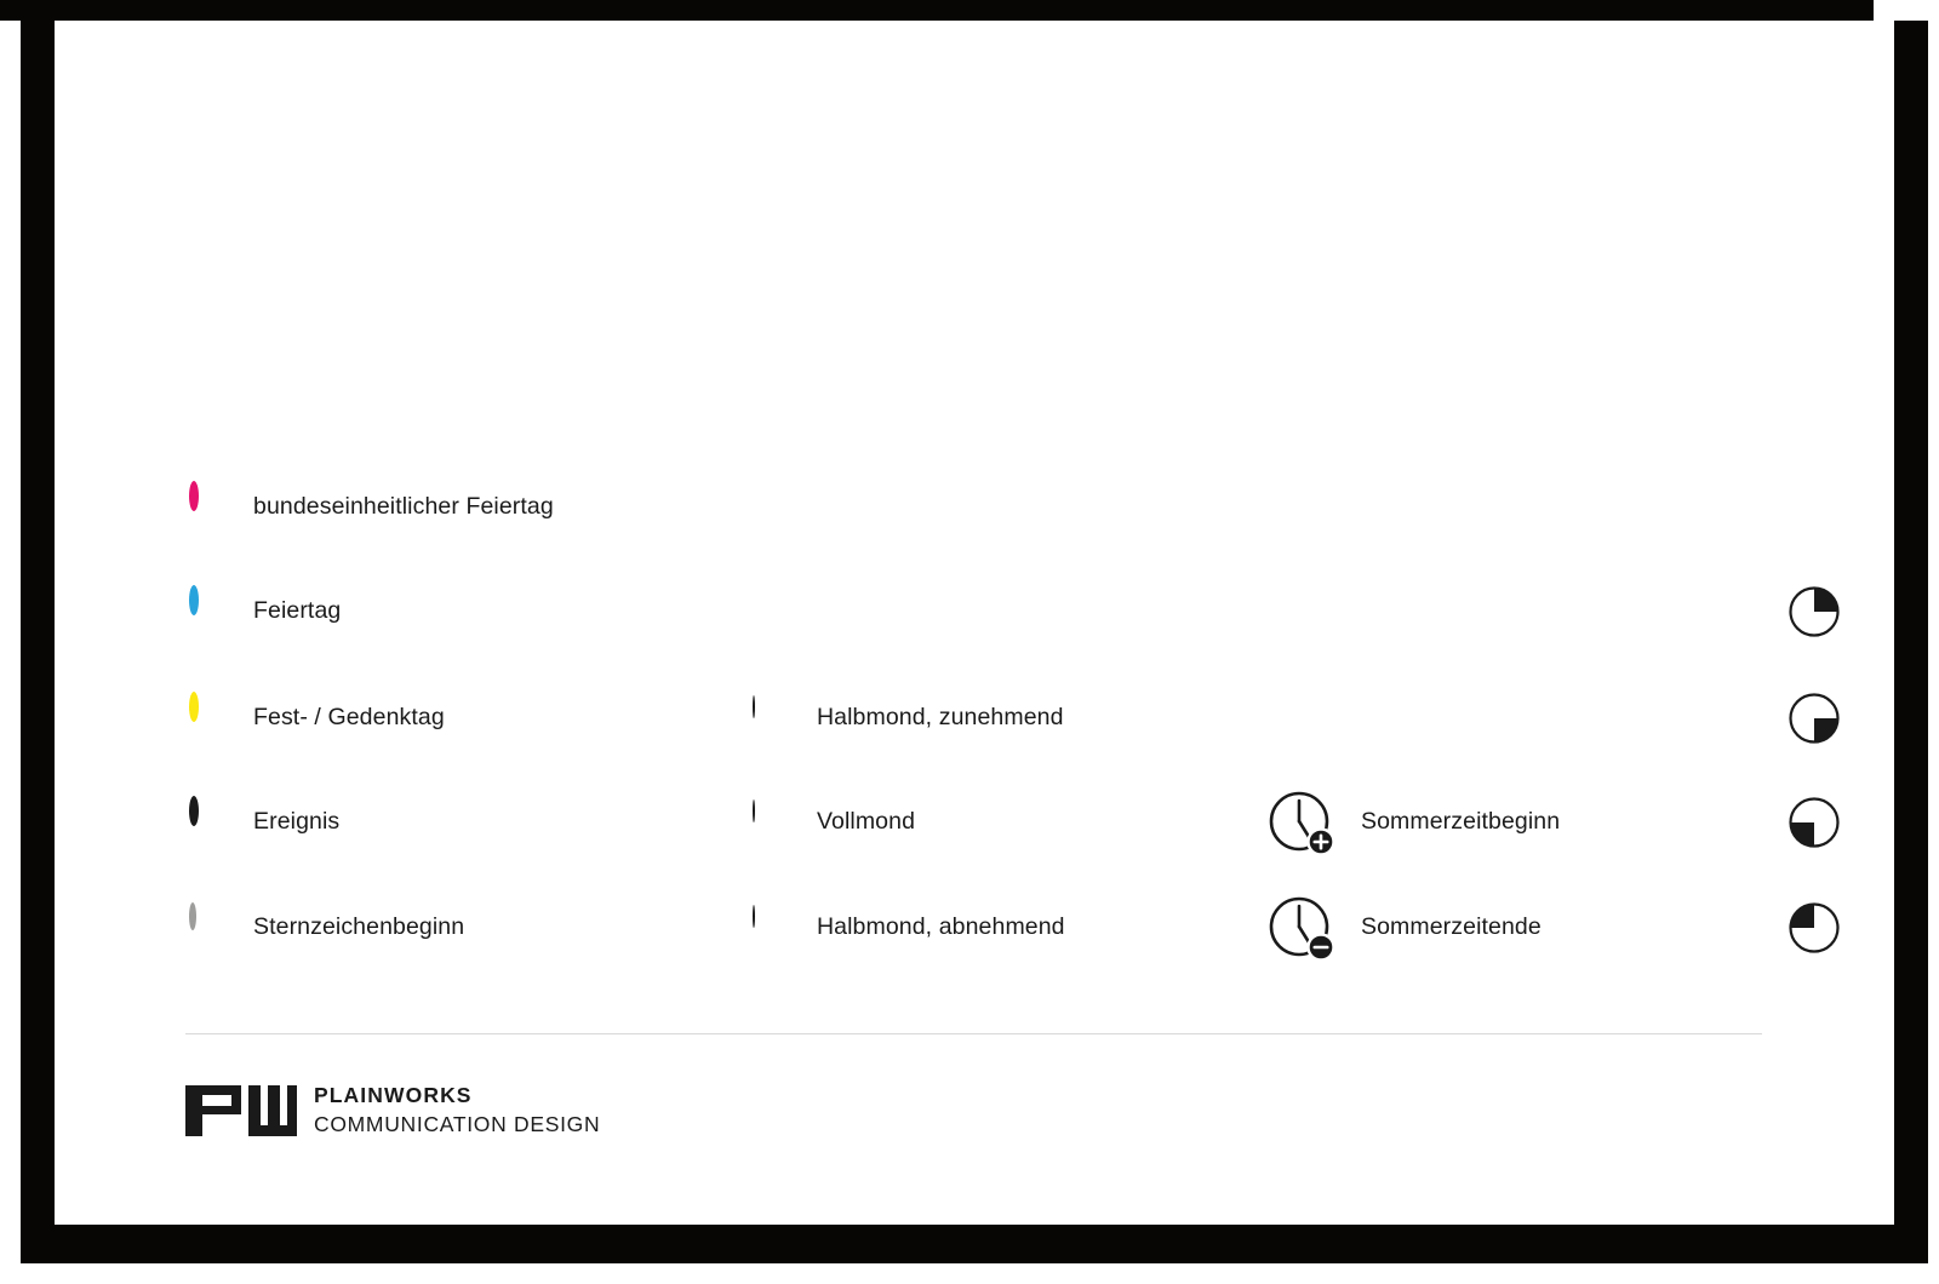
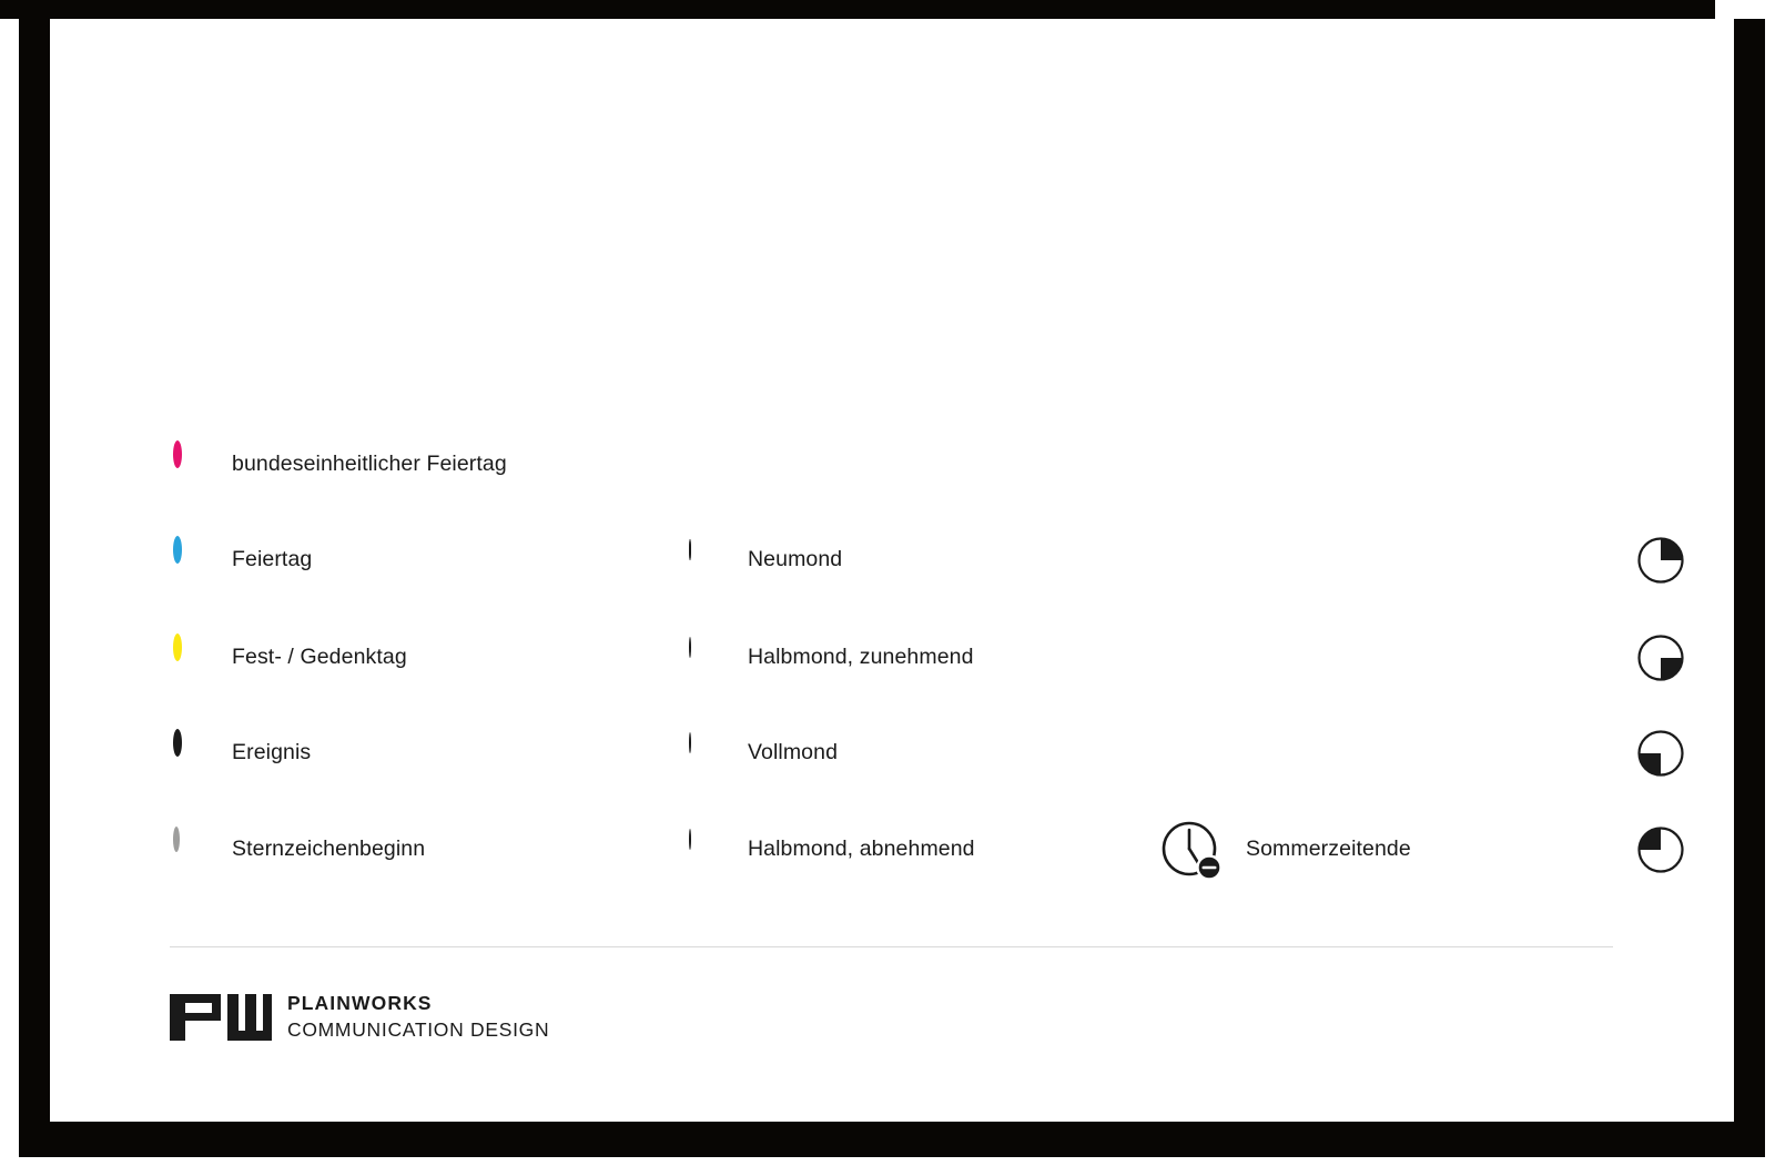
  bundeseinheitlicher Feiertag
  Feiertag
  Fest- / Gedenktag
  Ereignis
  Sternzeichenbeginn
+ Neumond
  Halbmond, zunehmend
  Vollmond
  Halbmond, abnehmend
- Sommerzeitbeginn
  Sommerzeitende
  PLAINWORKS
  COMMUNICATION DESIGN
